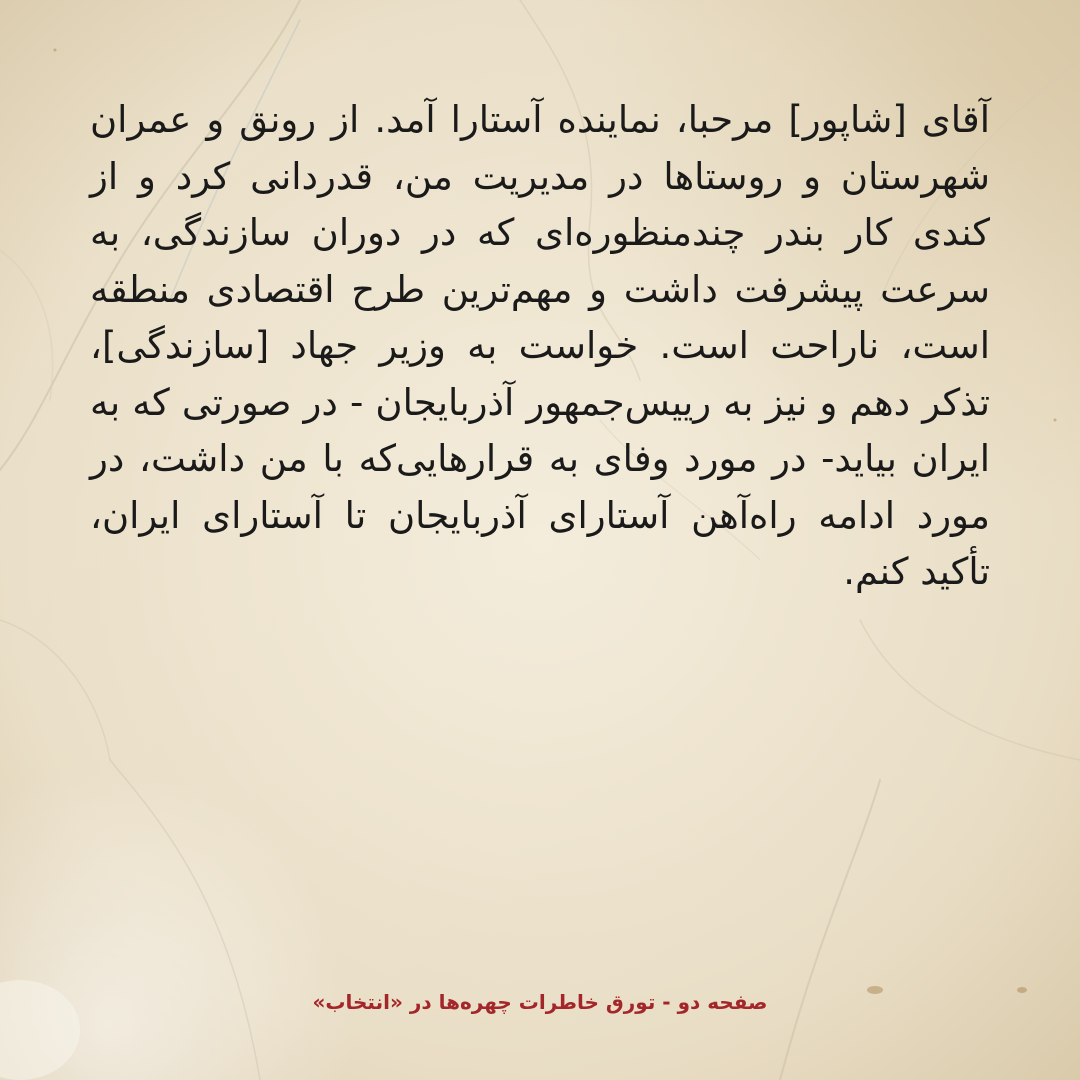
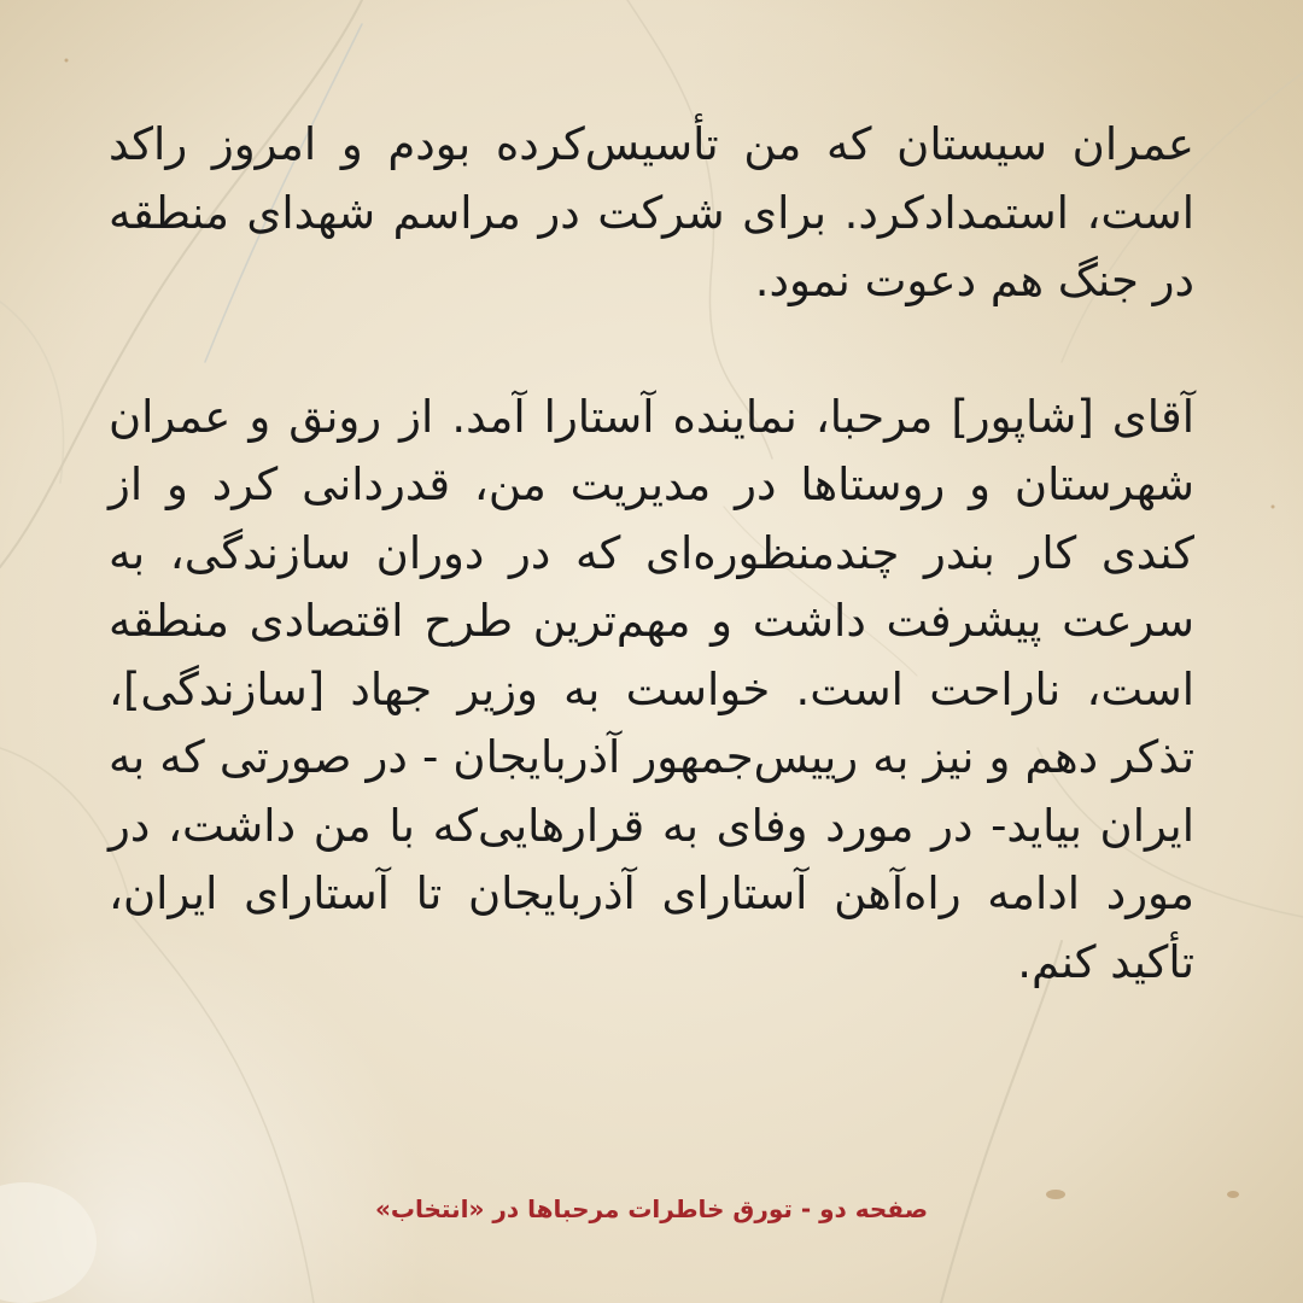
+ عمران سیستان که من تأسیس‌کرده بودم و امروز راکد است، استمدادکرد. برای شرکت در مراسم شهدای منطقه در جنگ هم دعوت نمود.
  آقای [شاپور] مرحبا، نماینده آستارا آمد. از رونق و عمران شهرستان و روستاها در مدیریت من، قدردانی کرد و از کندی کار بندر چندمنظوره‌ای که در دوران سازندگی، به سرعت پیشرفت داشت و مهم‌ترین طرح اقتصادی منطقه است، ناراحت است. خواست به وزیر جهاد [سازندگی]، تذکر دهم و نیز به رییس‌جمهور آذربایجان - در صورتی که به ایران بیاید- در مورد وفای به قرارهایی‌که با من داشت، در مورد ادامه راه‌آهن آستارای آذربایجان تا آستارای ایران، تأکید کنم.
- صفحه دو - تورق خاطرات چهره‌ها در «انتخاب»
+ صفحه دو - تورق خاطرات مرحبا‌ها در «انتخاب»
